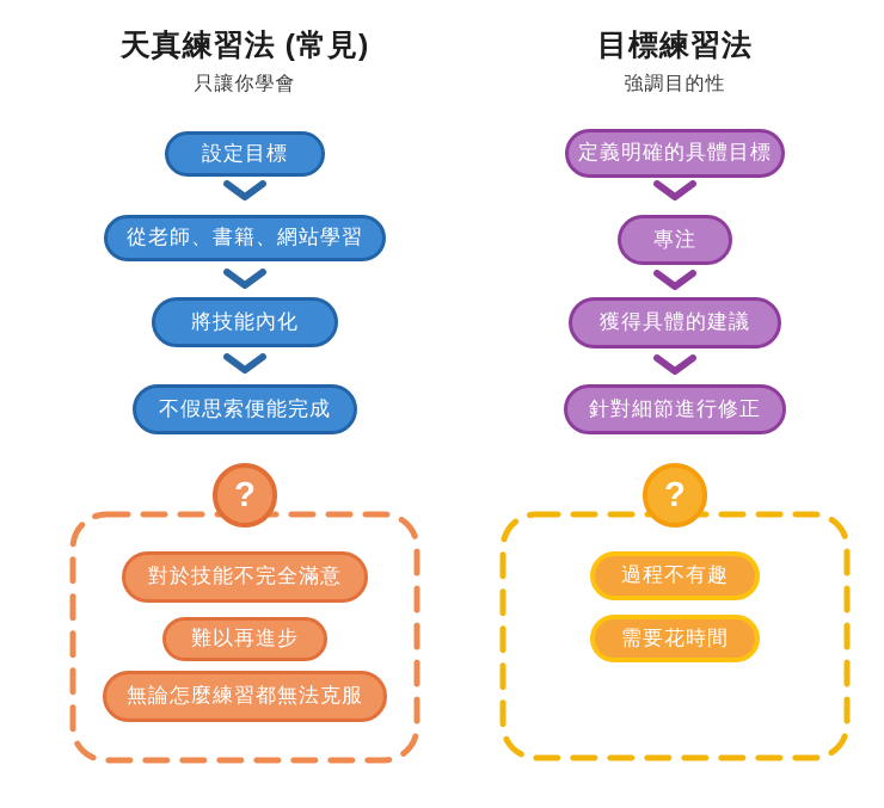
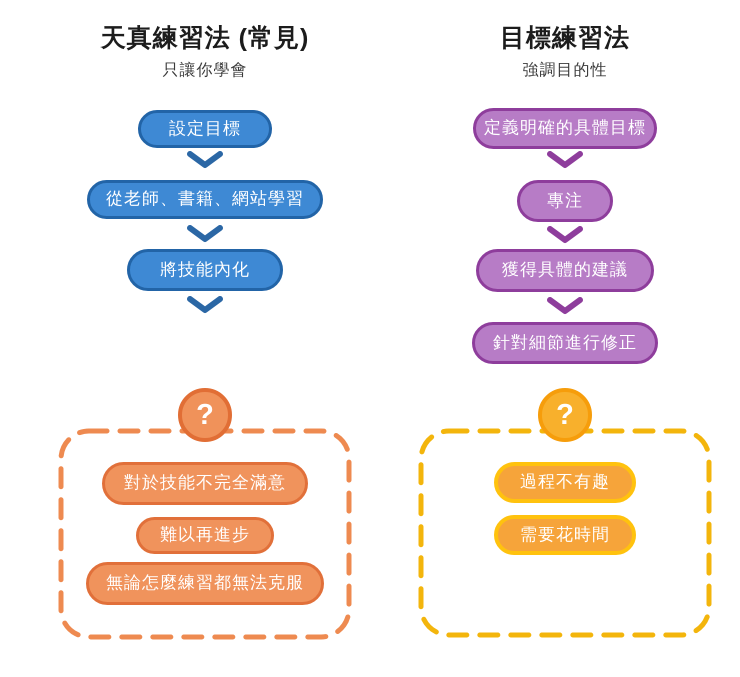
  天真練習法 (常見)
  只讓你學會
  設定目標
  從老師、書籍、網站學習
  將技能內化
- 不假思索便能完成
  ?
  對於技能不完全滿意
  難以再進步
  無論怎麼練習都無法克服
  目標練習法
  強調目的性
  定義明確的具體目標
  專注
  獲得具體的建議
  針對細節進行修正
  ?
  過程不有趣
  需要花時間
